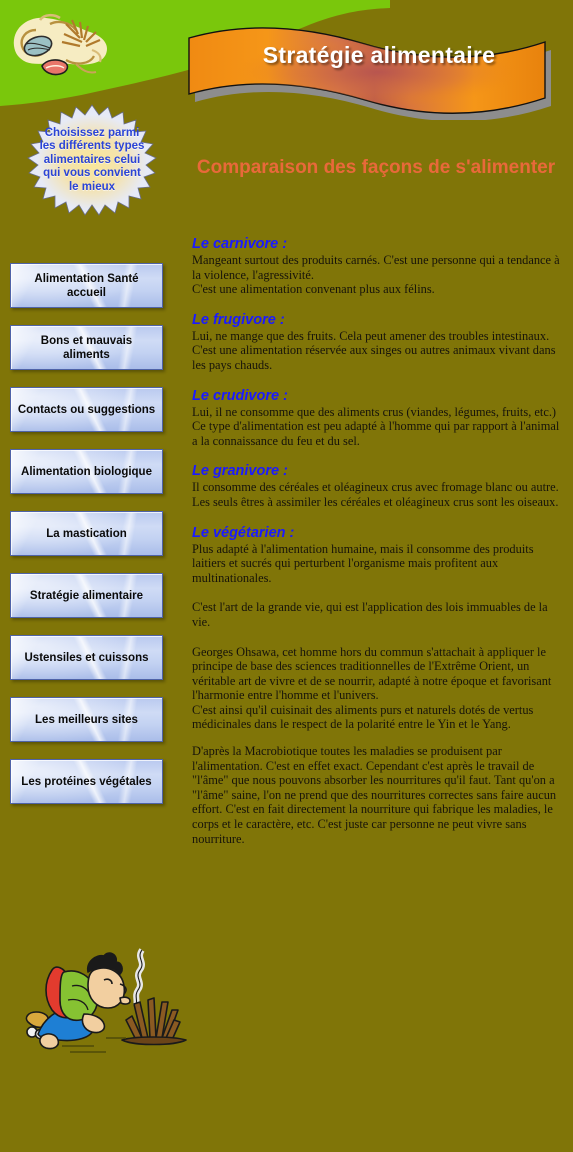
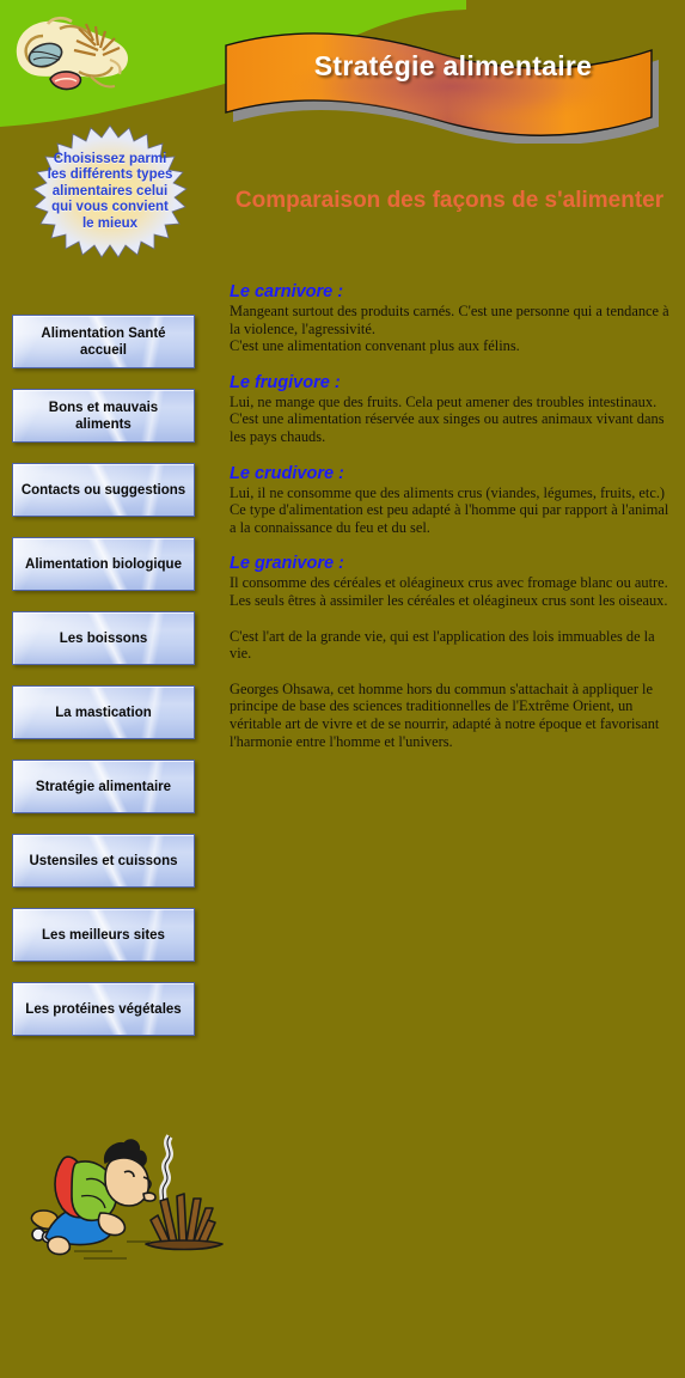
  Stratégie alimentaire
  Choisissez parmi
  les différents types
  alimentaires celui
  qui vous convient
  le mieux
  Comparaison des façons de s'alimenter
  Alimentation Santé accueil
  Bons et mauvais aliments
  Contacts ou suggestions
  Alimentation biologique
+ Les boissons
  La mastication
  Stratégie alimentaire
  Ustensiles et cuissons
  Les meilleurs sites
  Les protéines végétales
  Le carnivore :
  Mangeant surtout des produits carnés. C'est une personne qui a tendance à la violence, l'agressivité.
  C'est une alimentation convenant plus aux félins.
  Le frugivore :
  Lui, ne mange que des fruits. Cela peut amener des troubles intestinaux.
  C'est une alimentation réservée aux singes ou autres animaux vivant dans les pays chauds.
  Le crudivore :
  Lui, il ne consomme que des aliments crus (viandes, légumes, fruits, etc.)
  Ce type d'alimentation est peu adapté à l'homme qui par rapport à l'animal a la connaissance du feu et du sel.
  Le granivore :
  Il consomme des céréales et oléagineux crus avec fromage blanc ou autre.
  Les seuls êtres à assimiler les céréales et oléagineux crus sont les oiseaux.
- Le végétarien :
- Plus adapté à l'alimentation humaine, mais il consomme des produits laitiers et sucrés qui perturbent l'organisme mais profitent aux multinationales.
  C'est l'art de la grande vie, qui est l'application des lois immuables de la vie.
  Georges Ohsawa, cet homme hors du commun s'attachait à appliquer le principe de base des sciences traditionnelles de l'Extrême Orient, un véritable art de vivre et de se nourrir, adapté à notre époque et favorisant l'harmonie entre l'homme et l'univers.
- C'est ainsi qu'il cuisinait des aliments purs et naturels dotés de vertus médicinales dans le respect de la polarité entre le Yin et le Yang.
- D'après la Macrobiotique toutes les maladies se produisent par l'alimentation. C'est en effet exact. Cependant c'est après le travail de "l'âme" que nous pouvons absorber les nourritures qu'il faut. Tant qu'on a "l'âme" saine, l'on ne prend que des nourritures correctes sans faire aucun effort. C'est en fait directement la nourriture qui fabrique les maladies, le corps et le caractère, etc. C'est juste car personne ne peut vivre sans nourriture.
